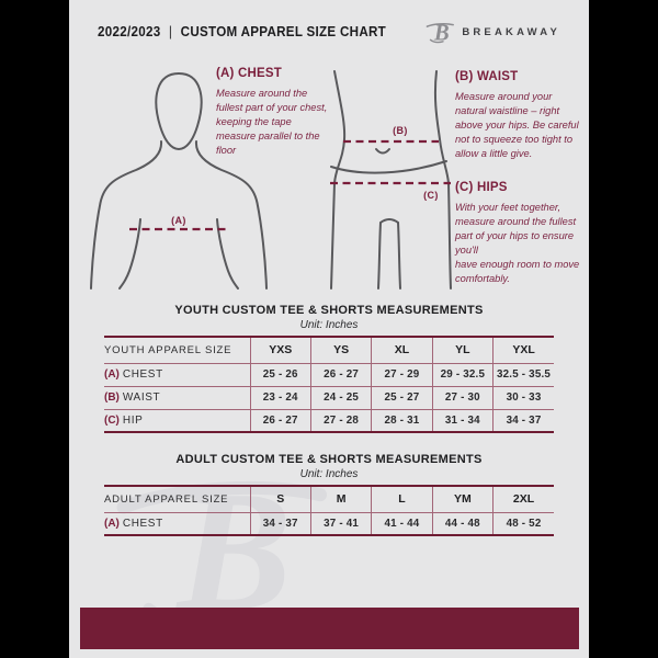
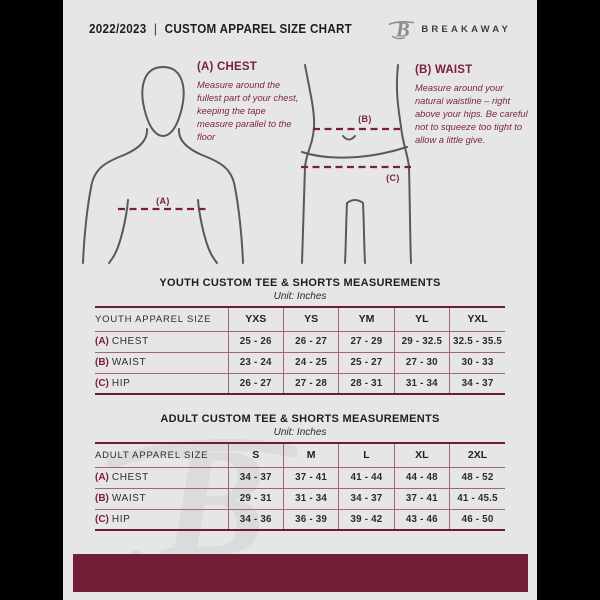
  2022/2023
  |
  CUSTOM APPAREL SIZE CHART
  B
  BREAKAWAY
  (A)
  (B)
  (C)
  (A) CHEST
  Measure around the fullest part of your chest, keeping the tape measure parallel to the floor
  (B) WAIST
  Measure around your natural waistline – right above your hips. Be careful not to squeeze too tight to allow a little give.
- (C) HIPS
- With your feet together, measure around the fullest part of your hips to ensure you'll
- have enough room to move comfortably.
  B
  YOUTH CUSTOM TEE & SHORTS MEASUREMENTS
  Unit: Inches
- YOUTH APPAREL SIZE	YXS	YS	XL	YL	YXL
+ YOUTH APPAREL SIZE	YXS	YS	YM	YL	YXL
  (A) CHEST	25 - 26	26 - 27	27 - 29	29 - 32.5	32.5 - 35.5
  (B) WAIST	23 - 24	24 - 25	25 - 27	27 - 30	30 - 33
  (C) HIP	26 - 27	27 - 28	28 - 31	31 - 34	34 - 37
  ADULT CUSTOM TEE & SHORTS MEASUREMENTS
  Unit: Inches
- ADULT APPAREL SIZE	S	M	L	YM	2XL
+ ADULT APPAREL SIZE	S	M	L	XL	2XL
  (A) CHEST	34 - 37	37 - 41	41 - 44	44 - 48	48 - 52
+ (B) WAIST	29 - 31	31 - 34	34 - 37	37 - 41	41 - 45.5
+ (C) HIP	34 - 36	36 - 39	39 - 42	43 - 46	46 - 50
